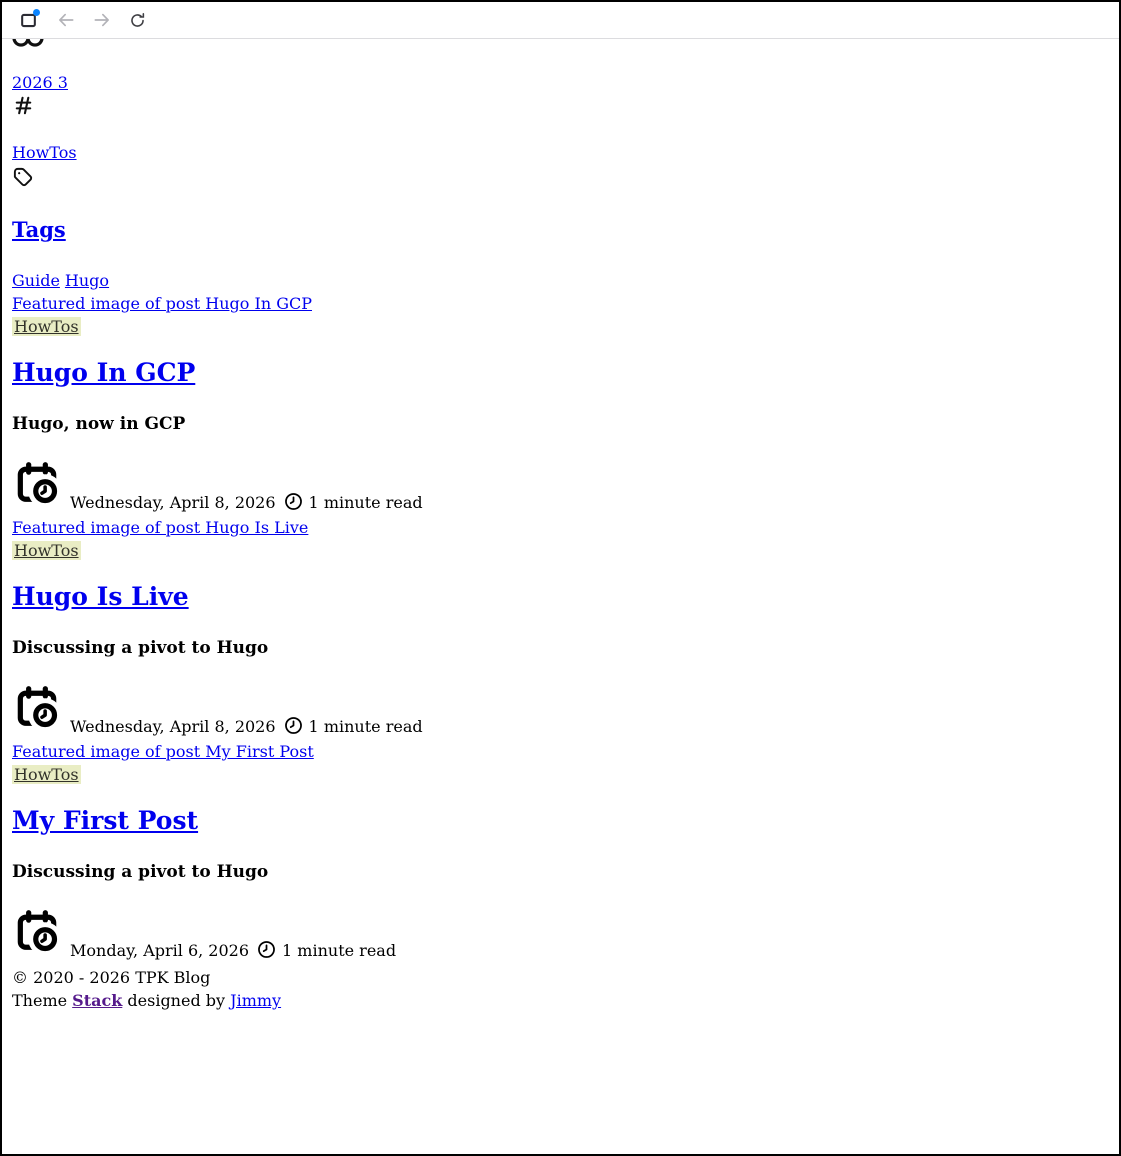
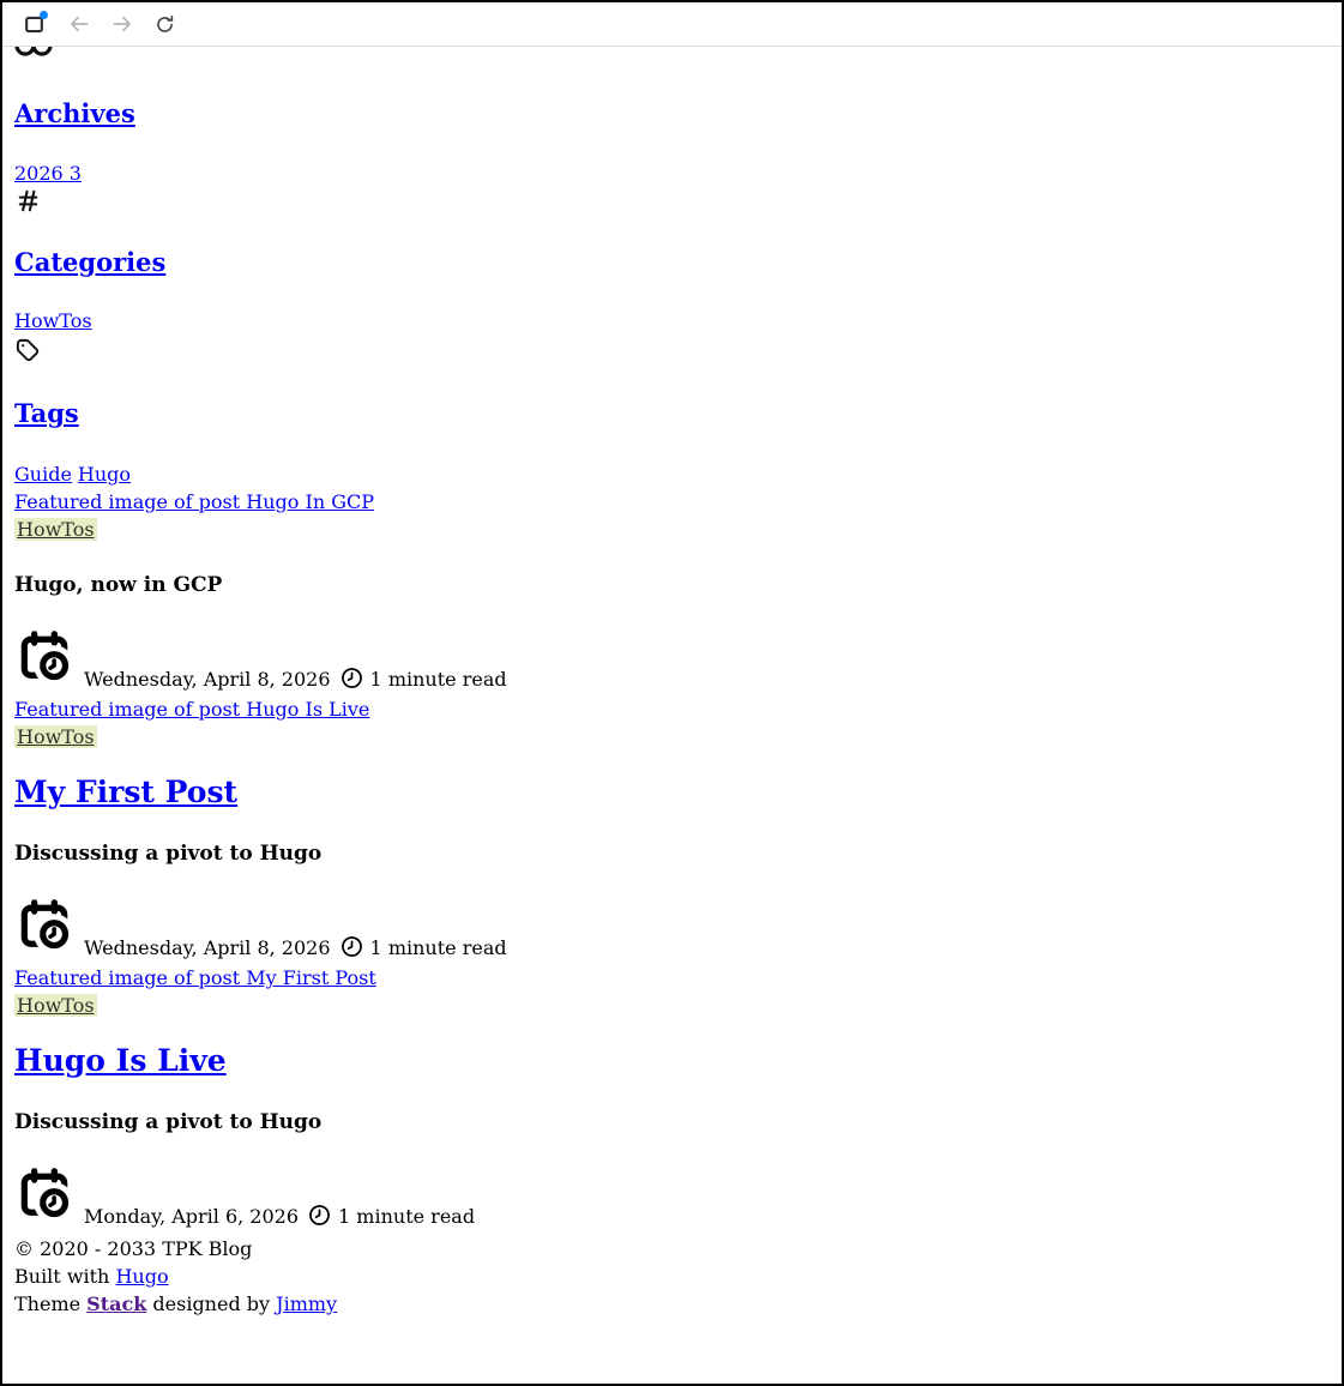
+ Archives
  2026 3
+ Categories
  HowTos
  Tags
  Guide Hugo
  Featured image of post Hugo In GCP
  HowTos
- Hugo In GCP
  Hugo, now in GCP
  Wednesday, April 8, 2026 1 minute read
  Featured image of post Hugo Is Live
  HowTos
- Hugo Is Live
+ My First Post
  Discussing a pivot to Hugo
  Wednesday, April 8, 2026 1 minute read
  Featured image of post My First Post
  HowTos
- My First Post
+ Hugo Is Live
  Discussing a pivot to Hugo
  Monday, April 6, 2026 1 minute read
- © 2020 - 2026 TPK Blog
+ © 2020 - 2033 TPK Blog
+ Built with Hugo
  Theme Stack designed by Jimmy
